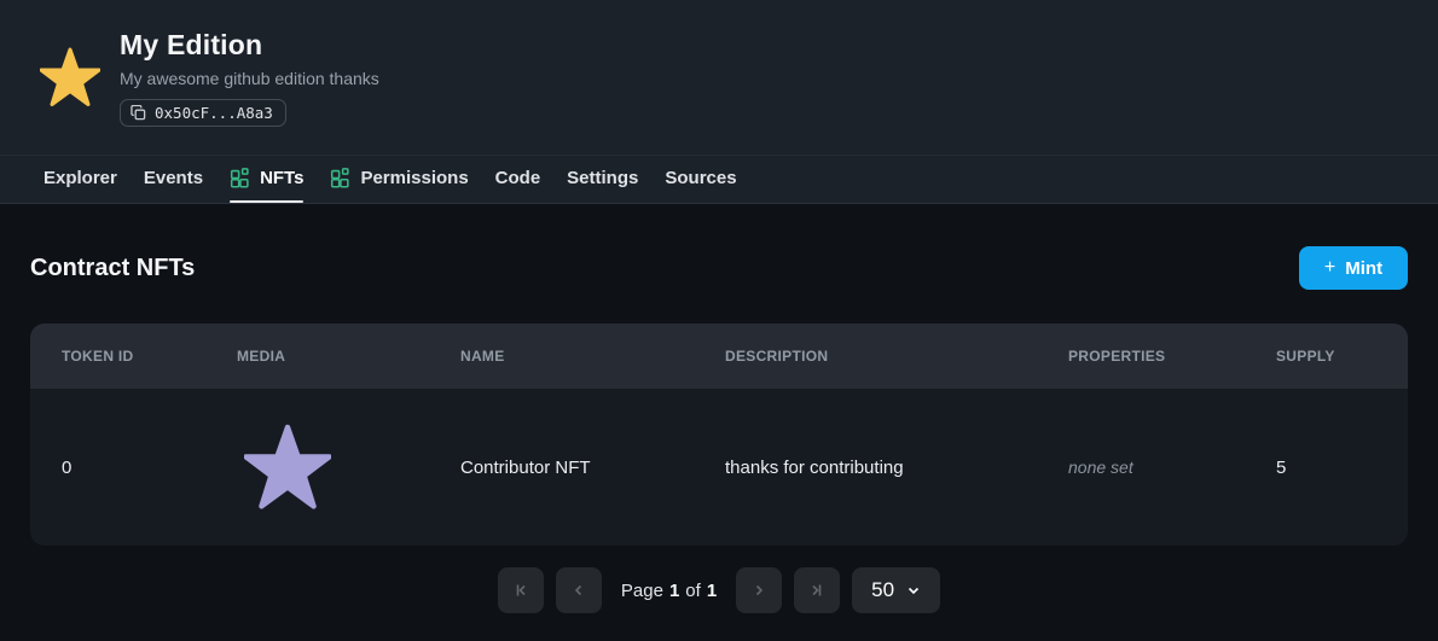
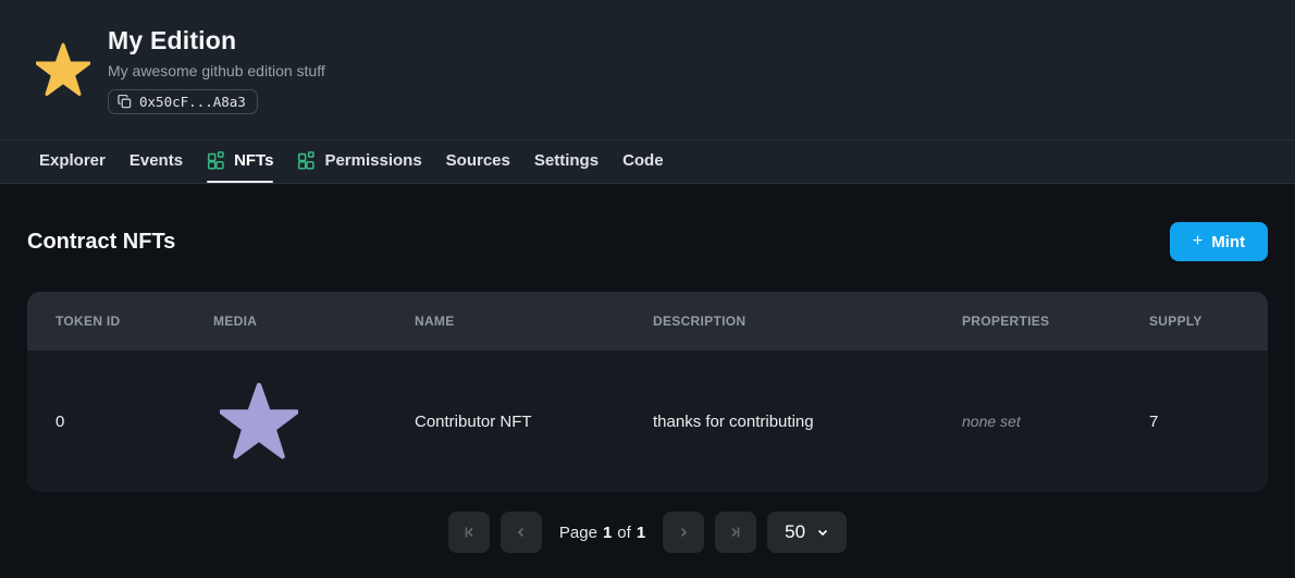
  My Edition
- My awesome github edition thanks
+ My awesome github edition stuff
  0x50cF...A8a3
  Explorer
  Events
  NFTs
  Permissions
- Code
+ Sources
  Settings
- Sources
+ Code
  Contract NFTs
  +
  Mint
  TOKEN ID
  MEDIA
  NAME
  DESCRIPTION
  PROPERTIES
  SUPPLY
  0
  Contributor NFT
  thanks for contributing
  none set
- 5
+ 7
  Page
  1
  of
  1
  50
